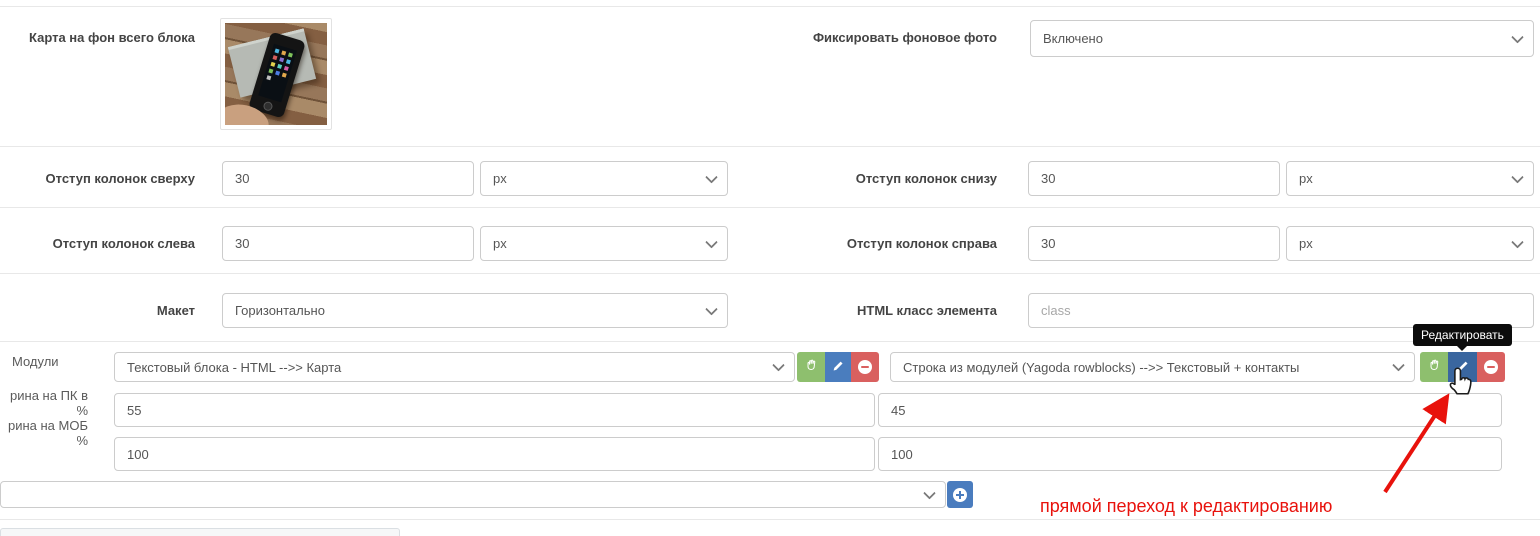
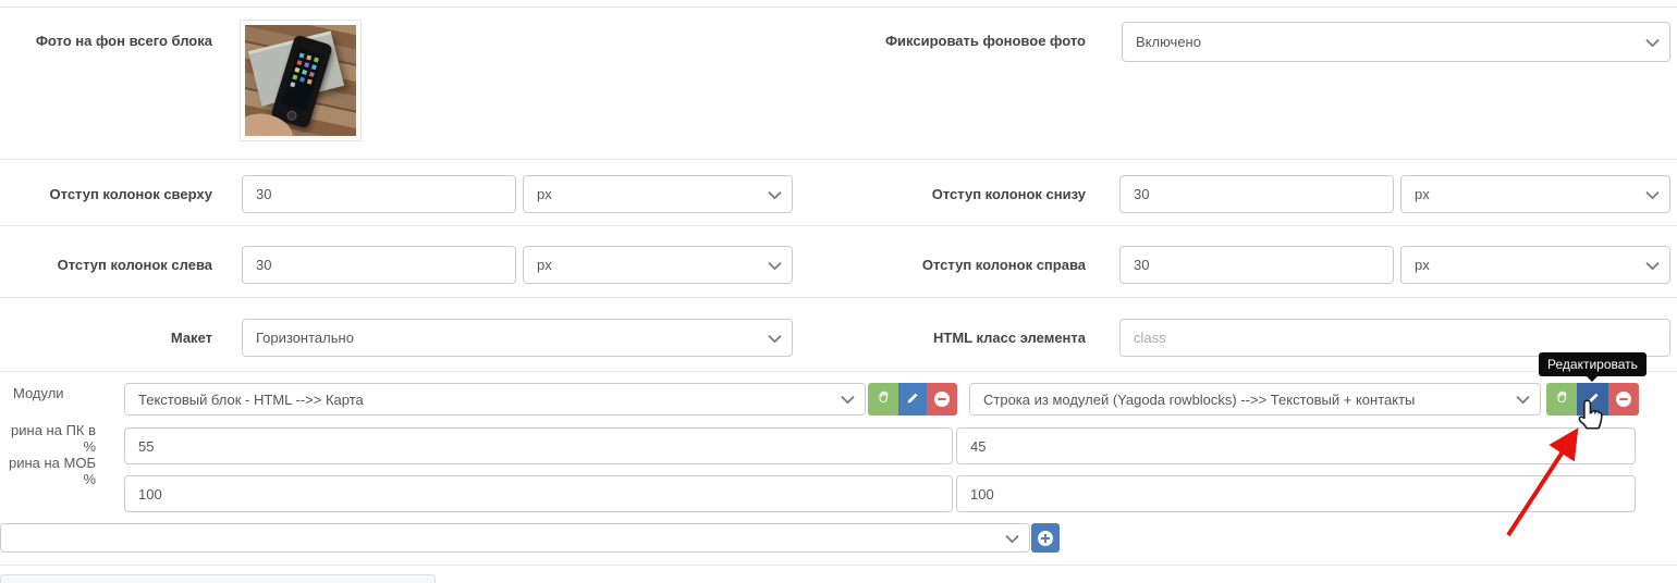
- Карта на фон всего блока
+ Фото на фон всего блока
  Фиксировать фоновое фото
  Включено
  Отступ колонок сверху
  30
  px
  Отступ колонок снизу
  30
  px
  Отступ колонок слева
  30
  px
  Отступ колонок справа
  30
  px
  Макет
  Горизонтально
  HTML класс элемента
  class
  Модули
- Текстовый блока - HTML -->> Карта
+ Текстовый блок - HTML -->> Карта
  Строка из модулей (Yagoda rowblocks) -->> Текстовый + контакты
  Редактировать
  рина на ПК в %
  55
  45
  рина на МОБ %
  100
  100
- прямой переход к редактированию
